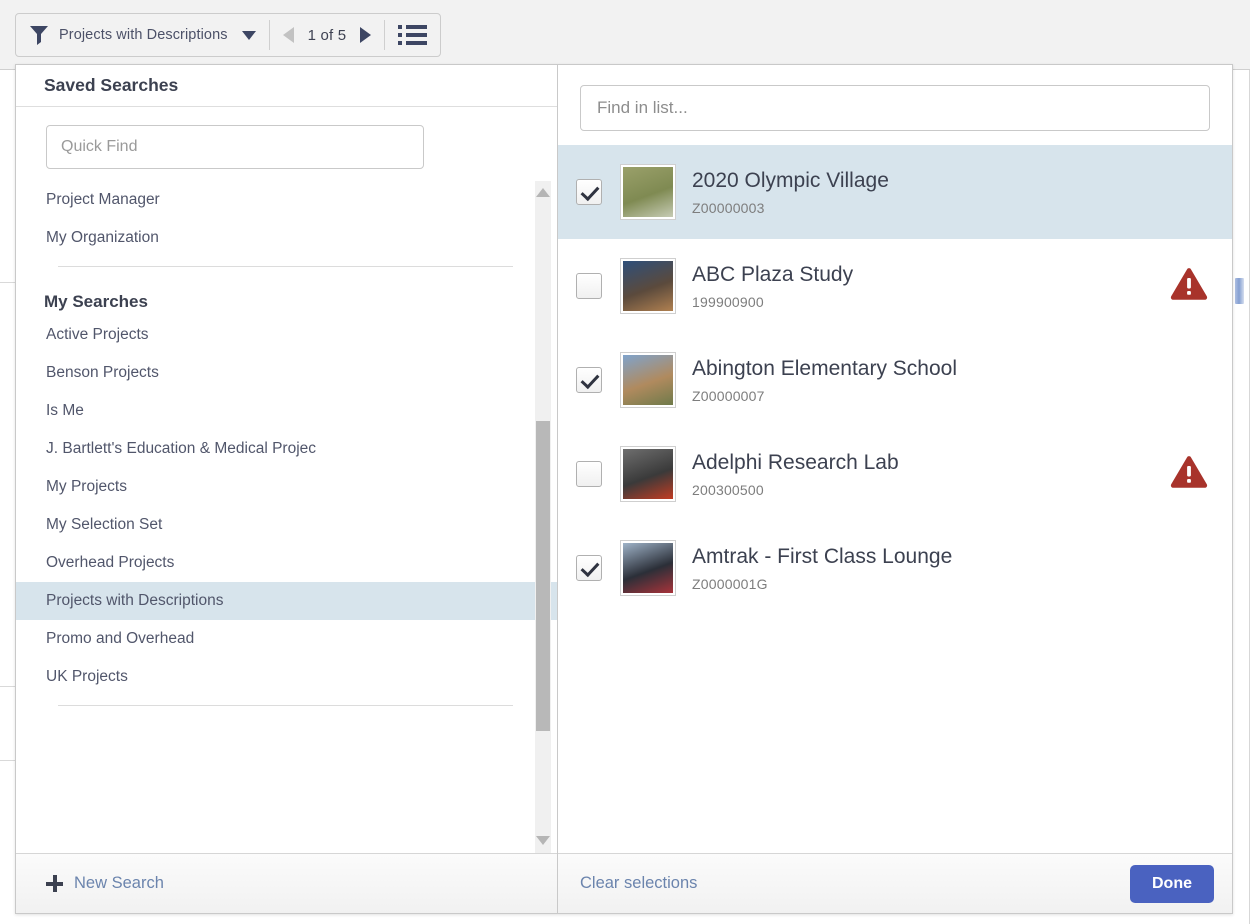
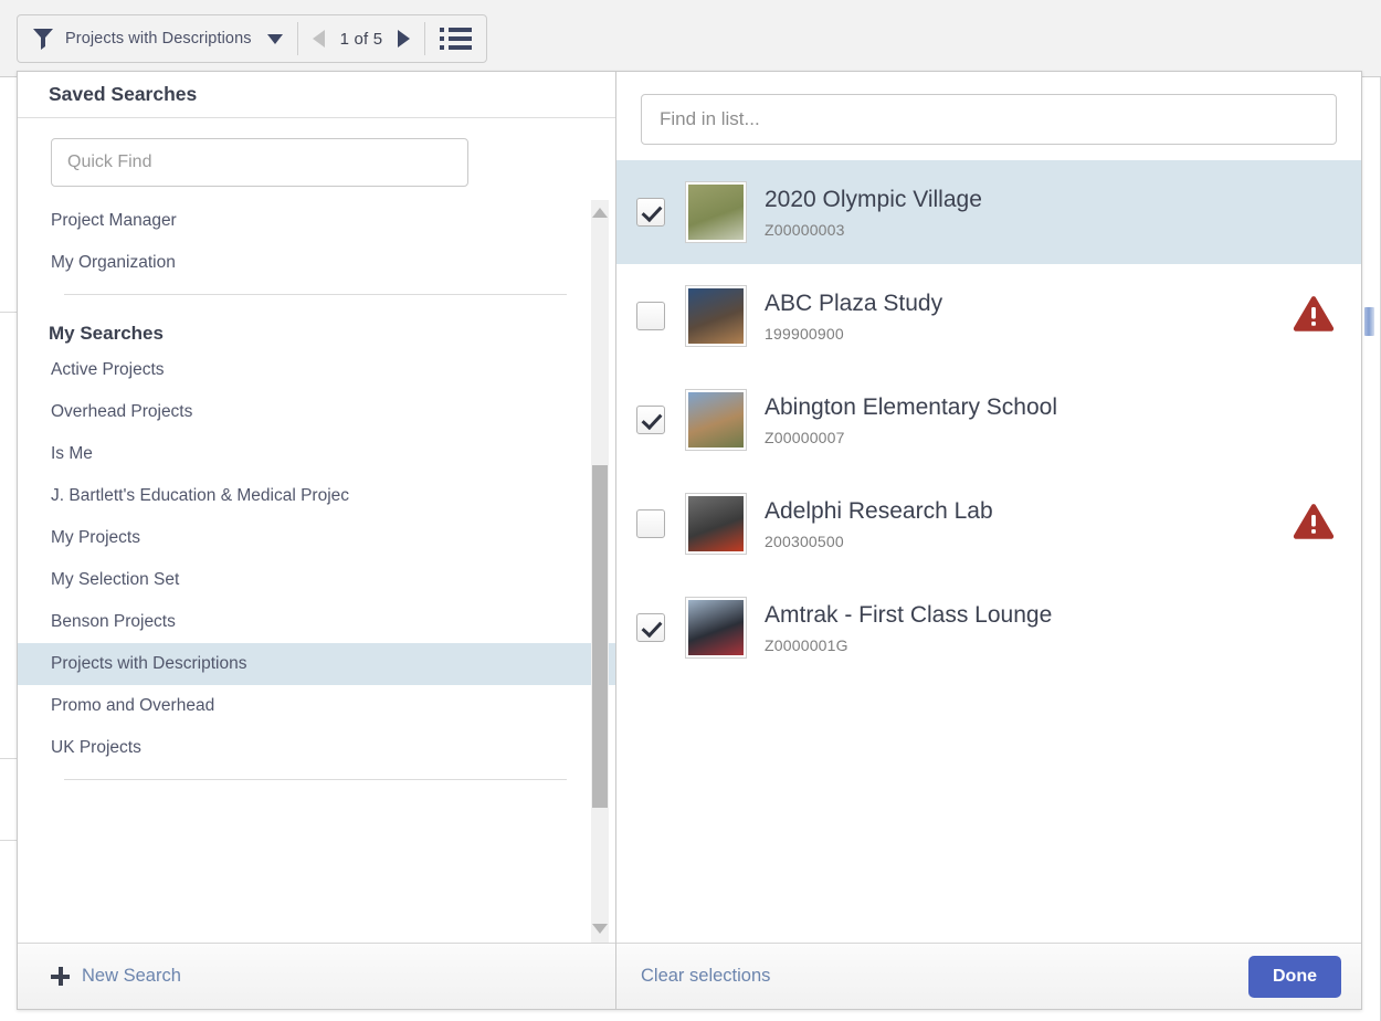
  Projects with Descriptions
  1 of 5
  Saved Searches
  Quick Find
  Project Manager
  My Organization
  My Searches
  Active Projects
- Benson Projects
+ Overhead Projects
  Is Me
  J. Bartlett's Education & Medical Projec
  My Projects
  My Selection Set
- Overhead Projects
+ Benson Projects
  Projects with Descriptions
  Promo and Overhead
  UK Projects
  New Search
  Find in list...
  2020 Olympic Village
  Z00000003
  ABC Plaza Study
  199900900
  Abington Elementary School
  Z00000007
  Adelphi Research Lab
  200300500
  Amtrak - First Class Lounge
  Z0000001G
  Clear selections
  Done
